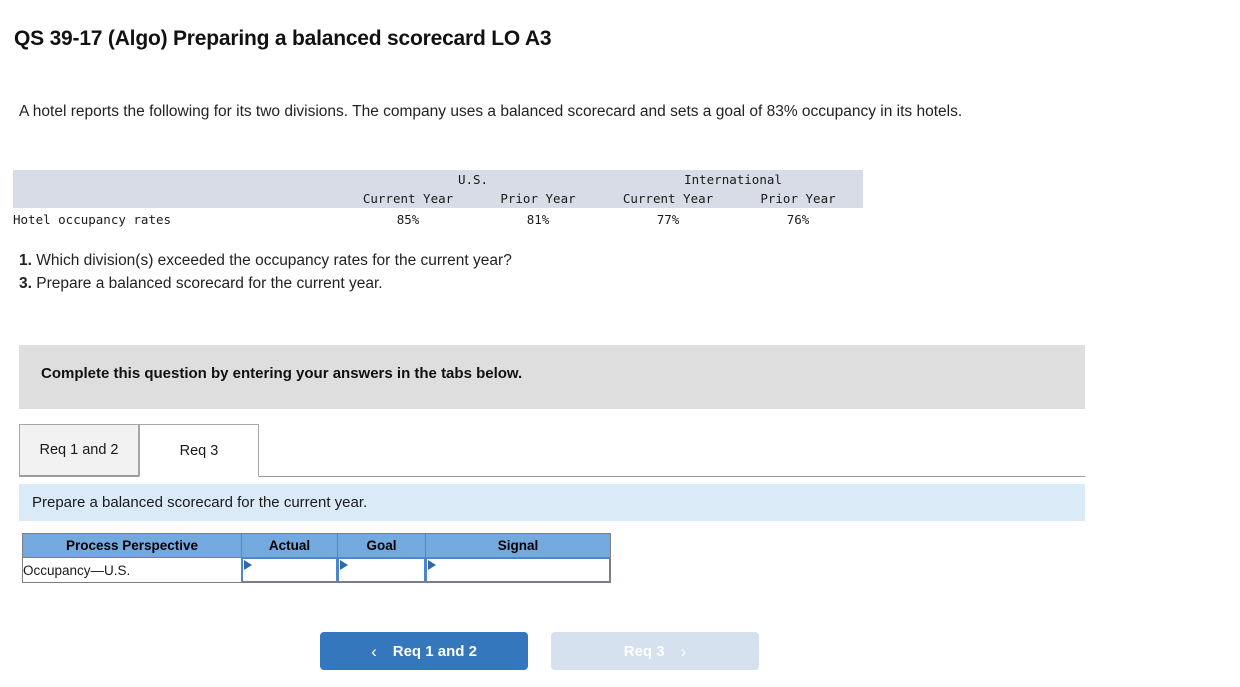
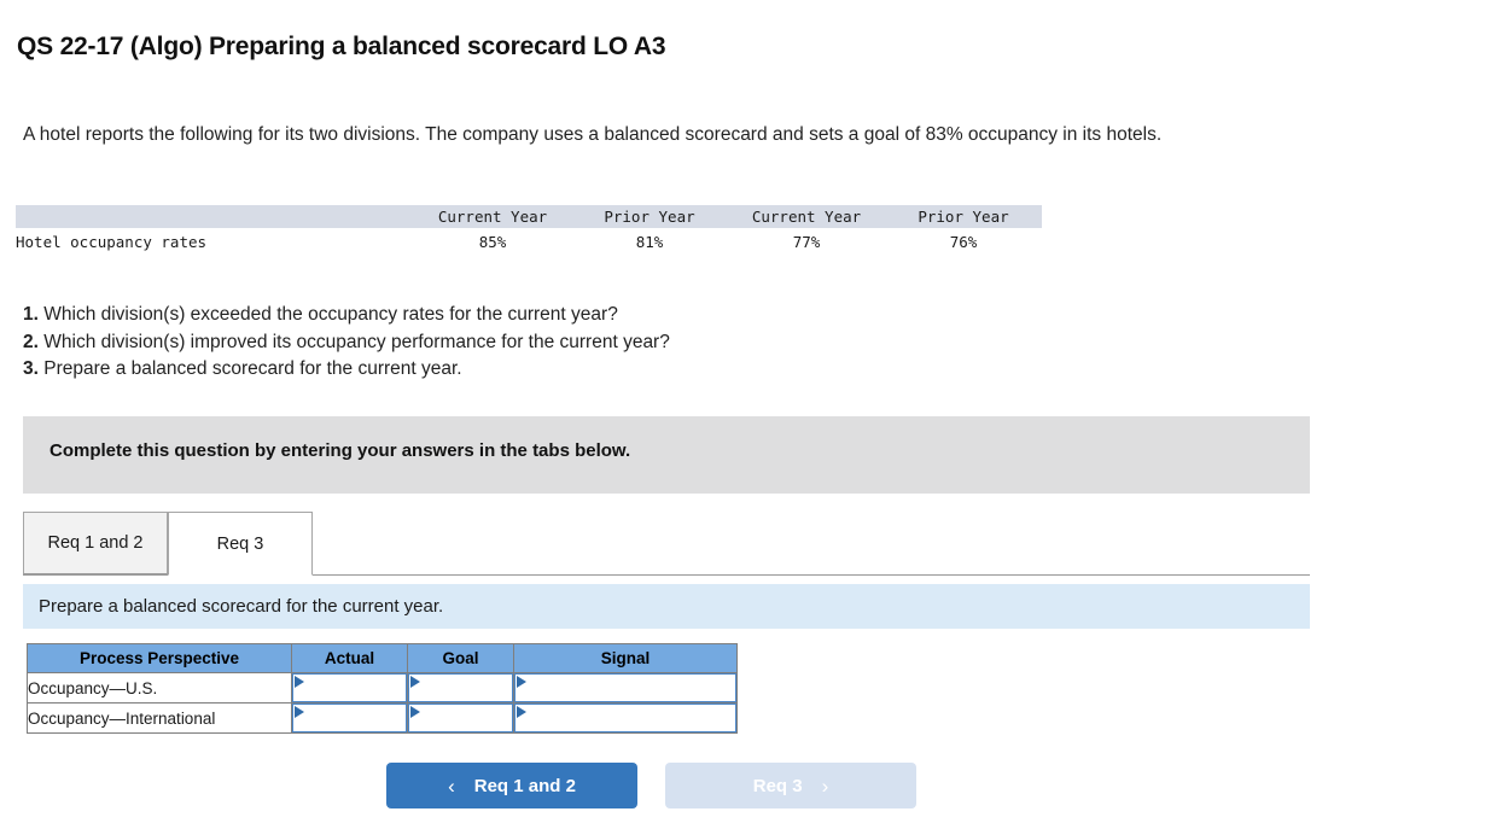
- QS 39-17 (Algo) Preparing a balanced scorecard LO A3
+ QS 22-17 (Algo) Preparing a balanced scorecard LO A3
  A hotel reports the following for its two divisions. The company uses a balanced scorecard and sets a goal of 83% occupancy in its hotels.
- 	U.S.	International
  	Current Year	Prior Year	Current Year	Prior Year
  Hotel occupancy rates	85%	81%	77%	76%
  1. Which division(s) exceeded the occupancy rates for the current year?
+ 2. Which division(s) improved its occupancy performance for the current year?
  3. Prepare a balanced scorecard for the current year.
  Complete this question by entering your answers in the tabs below.
  Req 1 and 2
  Req 3
  Prepare a balanced scorecard for the current year.
  Process Perspective	Actual	Goal	Signal
  Occupancy—U.S.
+ Occupancy—International
  ‹
  Req 1 and 2
  Req 3
  ›
